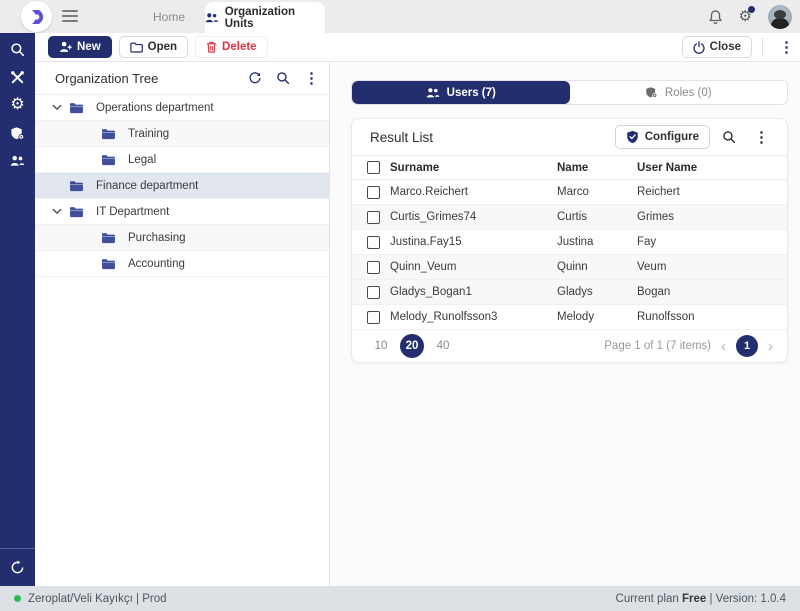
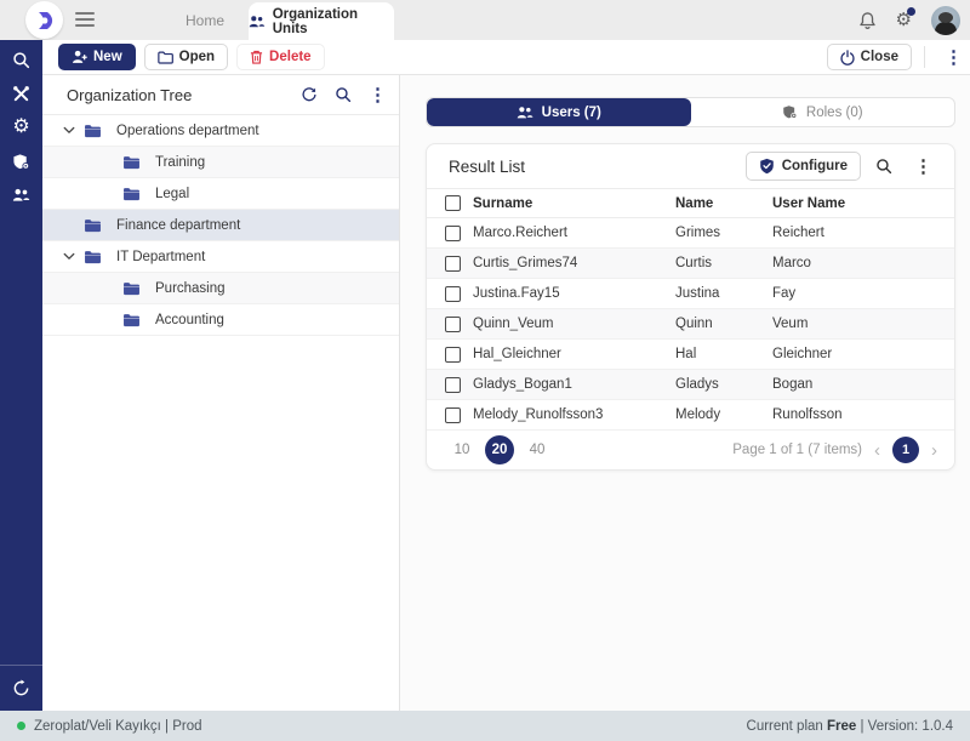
  Home
  Organization Units
  ⚙
  ⚙
  New
  Open
  Delete
  Close
  ⋮
  Organization Tree
  ⋮
  Operations department
  Training
  Legal
  Finance department
  IT Department
  Purchasing
  Accounting
  Users (7)
  Roles (0)
  Result List
  Configure
  ⋮
  Surname
  Name
  User Name
  Marco.Reichert
- Marco
+ Grimes
  Reichert
  Curtis_Grimes74
  Curtis
- Grimes
+ Marco
  Justina.Fay15
  Justina
  Fay
  Quinn_Veum
  Quinn
  Veum
+ Hal_Gleichner
+ Hal
+ Gleichner
  Gladys_Bogan1
  Gladys
  Bogan
  Melody_Runolfsson3
  Melody
  Runolfsson
  10
  20
  40
  Page 1 of 1 (7 items)
  ‹
  1
  ›
  Zeroplat/Veli Kayıkçı | Prod
  Current plan Free | Version: 1.0.4
